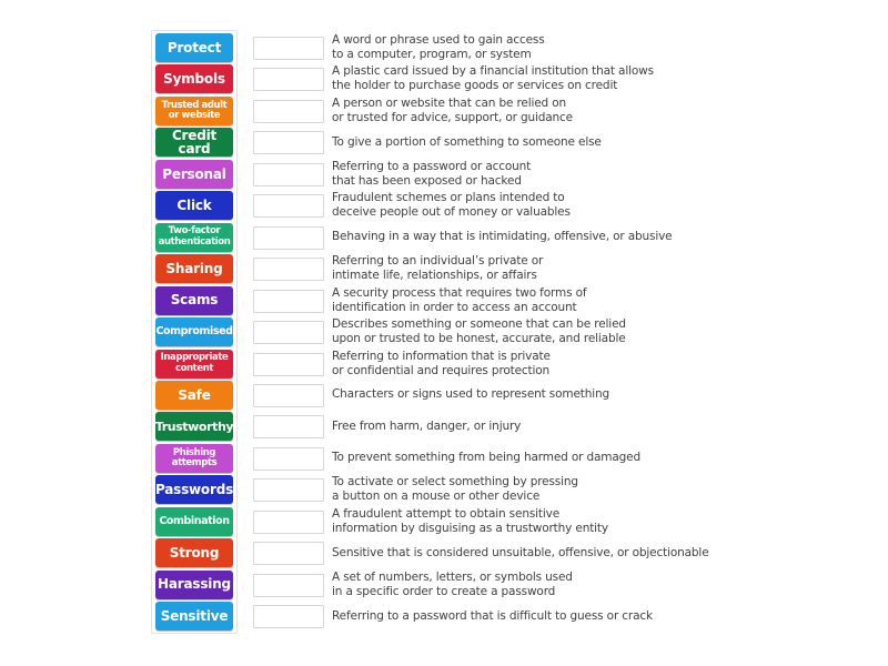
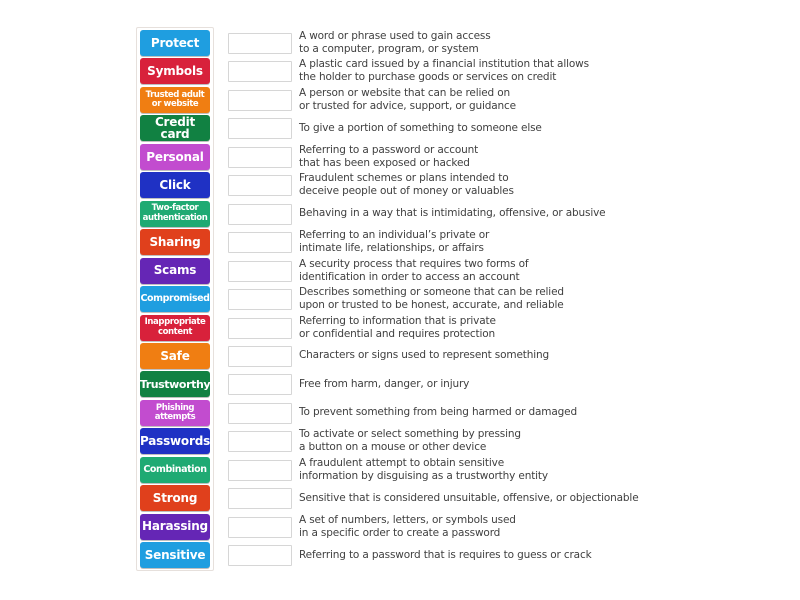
  Protect
  A word or phrase used to gain access
  to a computer, program, or system
  Symbols
  A plastic card issued by a financial institution that allows
  the holder to purchase goods or services on credit
  Trusted adult or website
  A person or website that can be relied on
  or trusted for advice, support, or guidance
  Credit card
  To give a portion of something to someone else
  Personal
  Referring to a password or account
  that has been exposed or hacked
  Click
  Fraudulent schemes or plans intended to
  deceive people out of money or valuables
  Two-factor authentication
  Behaving in a way that is intimidating, offensive, or abusive
  Sharing
  Referring to an individual’s private or
  intimate life, relationships, or affairs
  Scams
  A security process that requires two forms of
  identification in order to access an account
  Compromised
  Describes something or someone that can be relied
  upon or trusted to be honest, accurate, and reliable
  Inappropriate content
  Referring to information that is private
  or confidential and requires protection
  Safe
  Characters or signs used to represent something
  Trustworthy
  Free from harm, danger, or injury
  Phishing attempts
  To prevent something from being harmed or damaged
  Passwords
  To activate or select something by pressing
  a button on a mouse or other device
  Combination
  A fraudulent attempt to obtain sensitive
  information by disguising as a trustworthy entity
  Strong
  Sensitive that is considered unsuitable, offensive, or objectionable
  Harassing
  A set of numbers, letters, or symbols used
  in a specific order to create a password
  Sensitive
- Referring to a password that is difficult to guess or crack
+ Referring to a password that is requires to guess or crack
